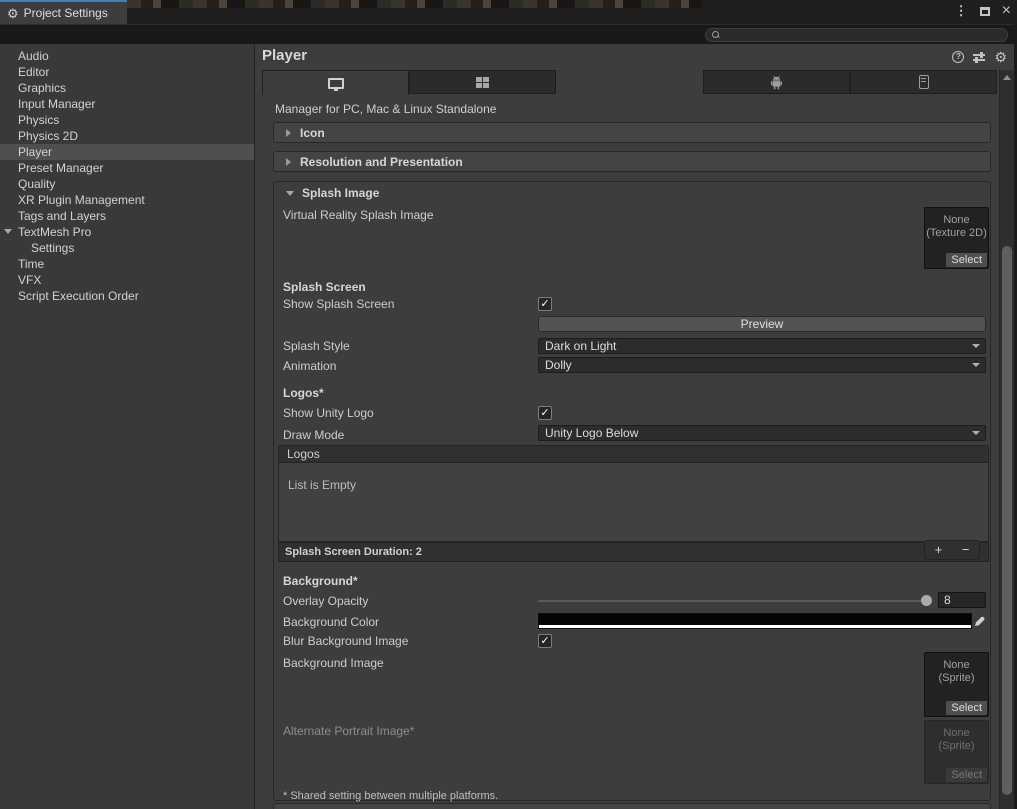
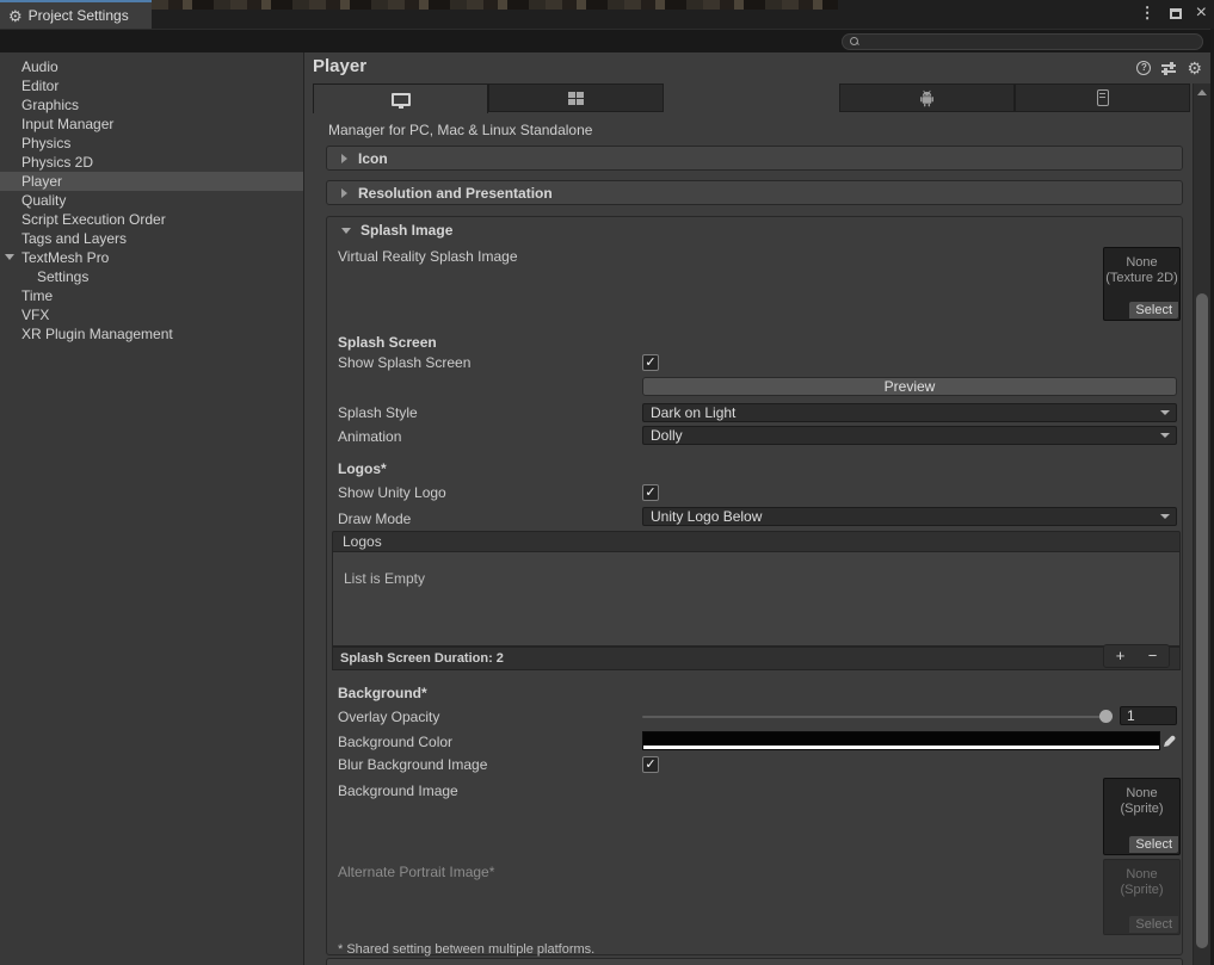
  ⚙
  Project Settings
  ⋮
  ×
  Audio
  Editor
  Graphics
  Input Manager
  Physics
  Physics 2D
  Player
- Preset Manager
  Quality
- XR Plugin Management
+ Script Execution Order
  Tags and Layers
  TextMesh Pro
  Settings
  Time
  VFX
- Script Execution Order
+ XR Plugin Management
  Player
  ?
  ⚙
  Manager for PC, Mac & Linux Standalone
  Icon
  Resolution and Presentation
  Splash Image
  Virtual Reality Splash Image
  None
  (Texture 2D)
  Select
  Splash Screen
  Show Splash Screen
  ✓
  Preview
  Splash Style
  Dark on Light
  Animation
  Dolly
  Logos*
  Show Unity Logo
  ✓
  Draw Mode
  Unity Logo Below
  Logos
  List is Empty
  Splash Screen Duration: 2
  +
  −
  Background*
  Overlay Opacity
- 8
+ 1
  Background Color
  Blur Background Image
  ✓
  Background Image
  None
  (Sprite)
  Select
  Alternate Portrait Image*
  None
  (Sprite)
  Select
  * Shared setting between multiple platforms.
